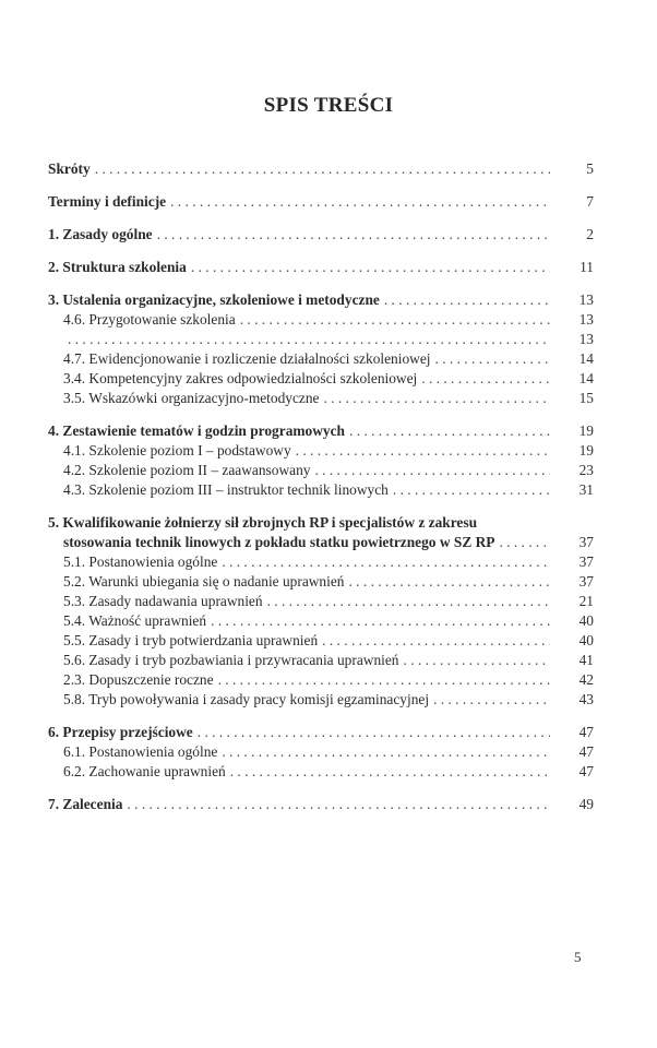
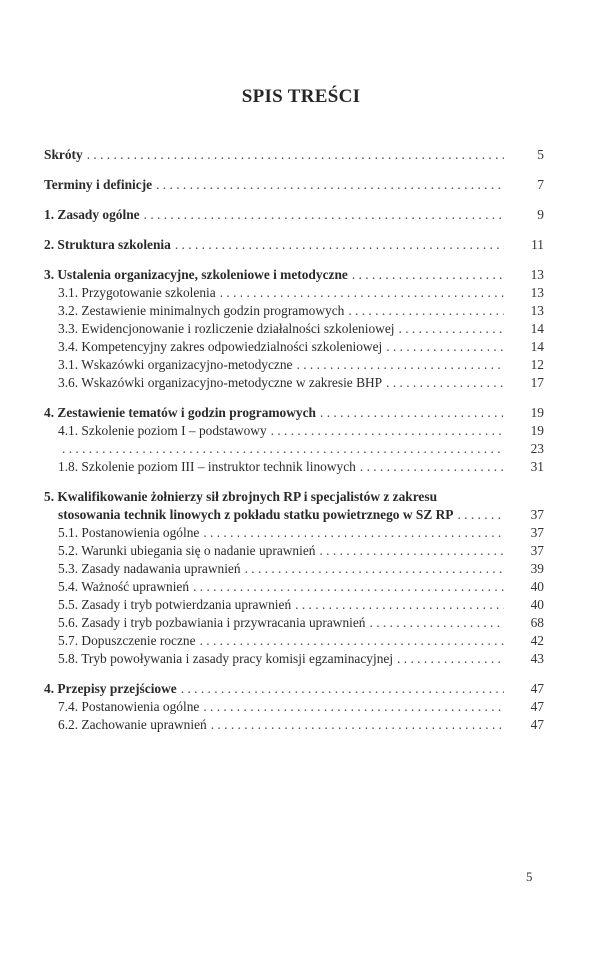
  SPIS TREŚCI
  Skróty
  5
  Terminy i definicje
  7
  1. Zasady ogólne
- 2
+ 9
  2. Struktura szkolenia
  11
  3. Ustalenia organizacyjne, szkoleniowe i metodyczne
  13
- 4.6. Przygotowanie szkolenia
+ 3.1. Przygotowanie szkolenia
  13
+ 3.2. Zestawienie minimalnych godzin programowych
  13
- 4.7. Ewidencjonowanie i rozliczenie działalności szkoleniowej
+ 3.3. Ewidencjonowanie i rozliczenie działalności szkoleniowej
  14
  3.4. Kompetencyjny zakres odpowiedzialności szkoleniowej
  14
- 3.5. Wskazówki organizacyjno-metodyczne
+ 3.1. Wskazówki organizacyjno-metodyczne
- 15
+ 12
+ 3.6. Wskazówki organizacyjno-metodyczne w zakresie BHP
+ 17
  4. Zestawienie tematów i godzin programowych
  19
  4.1. Szkolenie poziom I – podstawowy
  19
- 4.2. Szkolenie poziom II – zaawansowany
  23
- 4.3. Szkolenie poziom III – instruktor technik linowych
+ 1.8. Szkolenie poziom III – instruktor technik linowych
  31
  5. Kwalifikowanie żołnierzy sił zbrojnych RP i specjalistów z zakresu
  stosowania technik linowych z pokładu statku powietrznego w SZ RP
  37
  5.1. Postanowienia ogólne
  37
  5.2. Warunki ubiegania się o nadanie uprawnień
  37
  5.3. Zasady nadawania uprawnień
- 21
+ 39
  5.4. Ważność uprawnień
  40
  5.5. Zasady i tryb potwierdzania uprawnień
  40
  5.6. Zasady i tryb pozbawiania i przywracania uprawnień
- 41
+ 68
- 2.3. Dopuszczenie roczne
+ 5.7. Dopuszczenie roczne
  42
  5.8. Tryb powoływania i zasady pracy komisji egzaminacyjnej
  43
- 6. Przepisy przejściowe
+ 4. Przepisy przejściowe
  47
- 6.1. Postanowienia ogólne
+ 7.4. Postanowienia ogólne
  47
  6.2. Zachowanie uprawnień
  47
- 7. Zalecenia
- 49
  5
